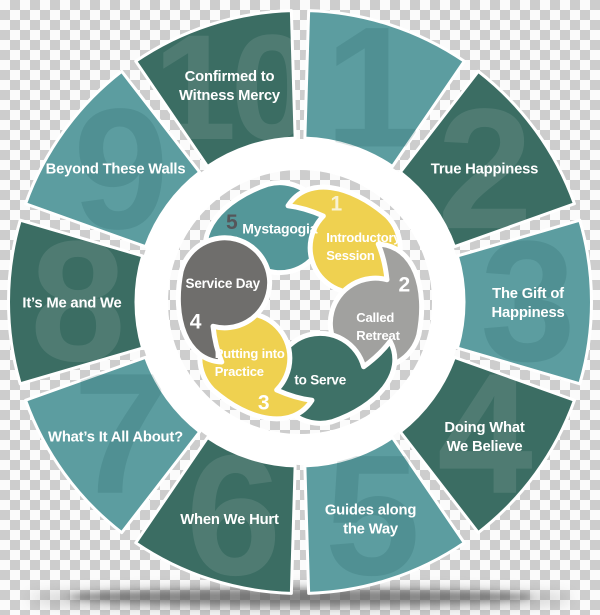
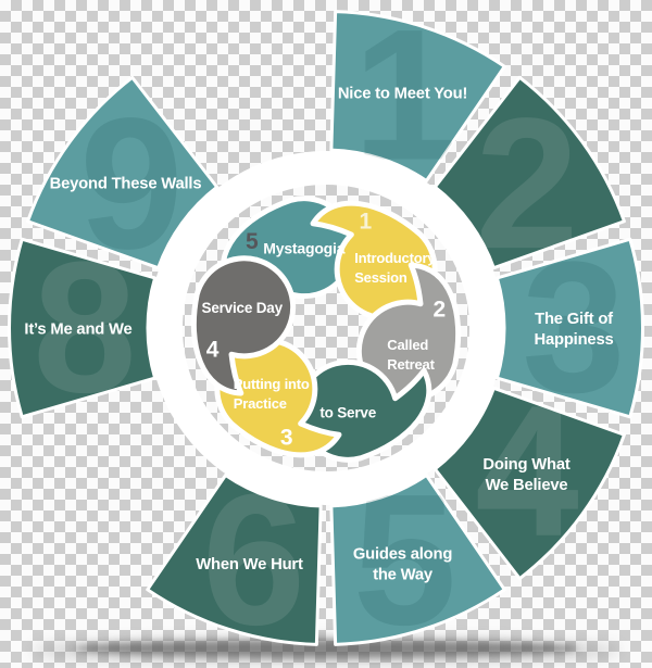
  1
+ Nice to Meet You!
  2
- True Happiness
  3
  The Gift of
  Happiness
  4
  Doing What
  We Believe
  5
  Guides along
  the Way
  6
  When We Hurt
- 7
- What’s It All About?
  8
  It’s Me and We
  9
  Beyond These Walls
- 10
- Confirmed to
- Witness Mercy
  Mystagogia
  5
  Introductory
  Session
  1
  Called
  Retreat
  2
  to Serve
  Putting into
  Practice
  3
  Service Day
  4
